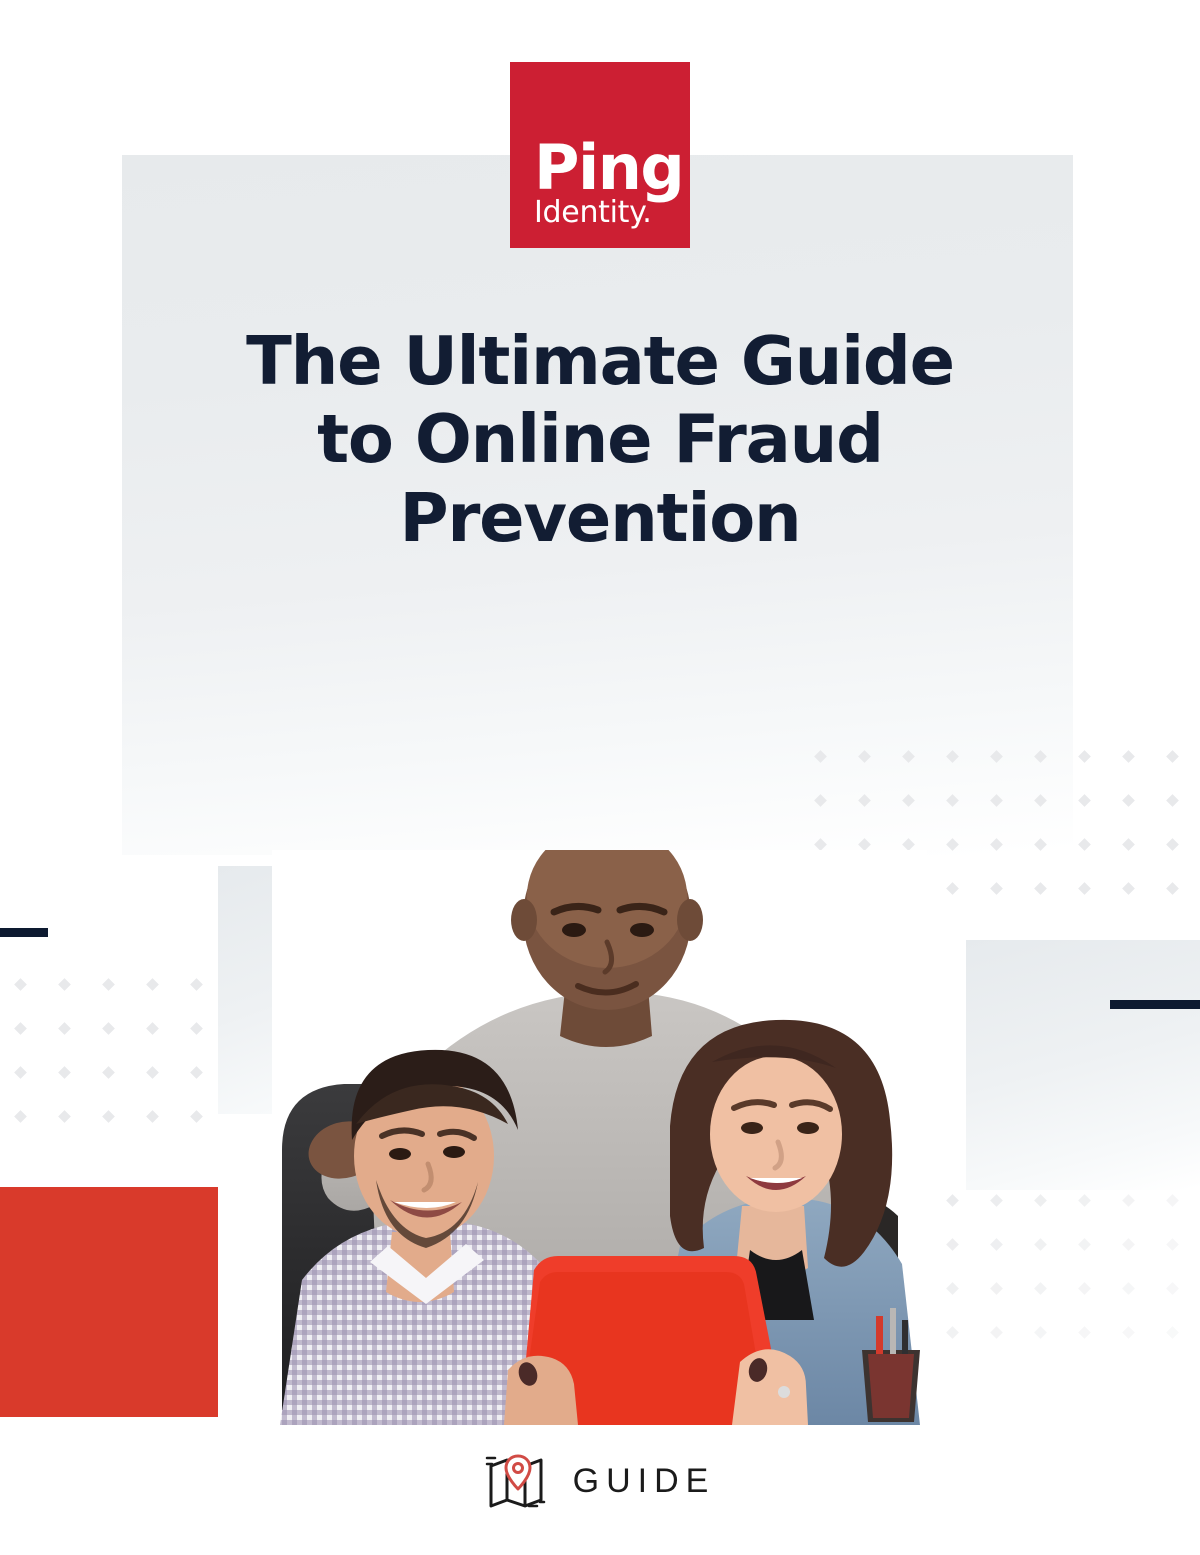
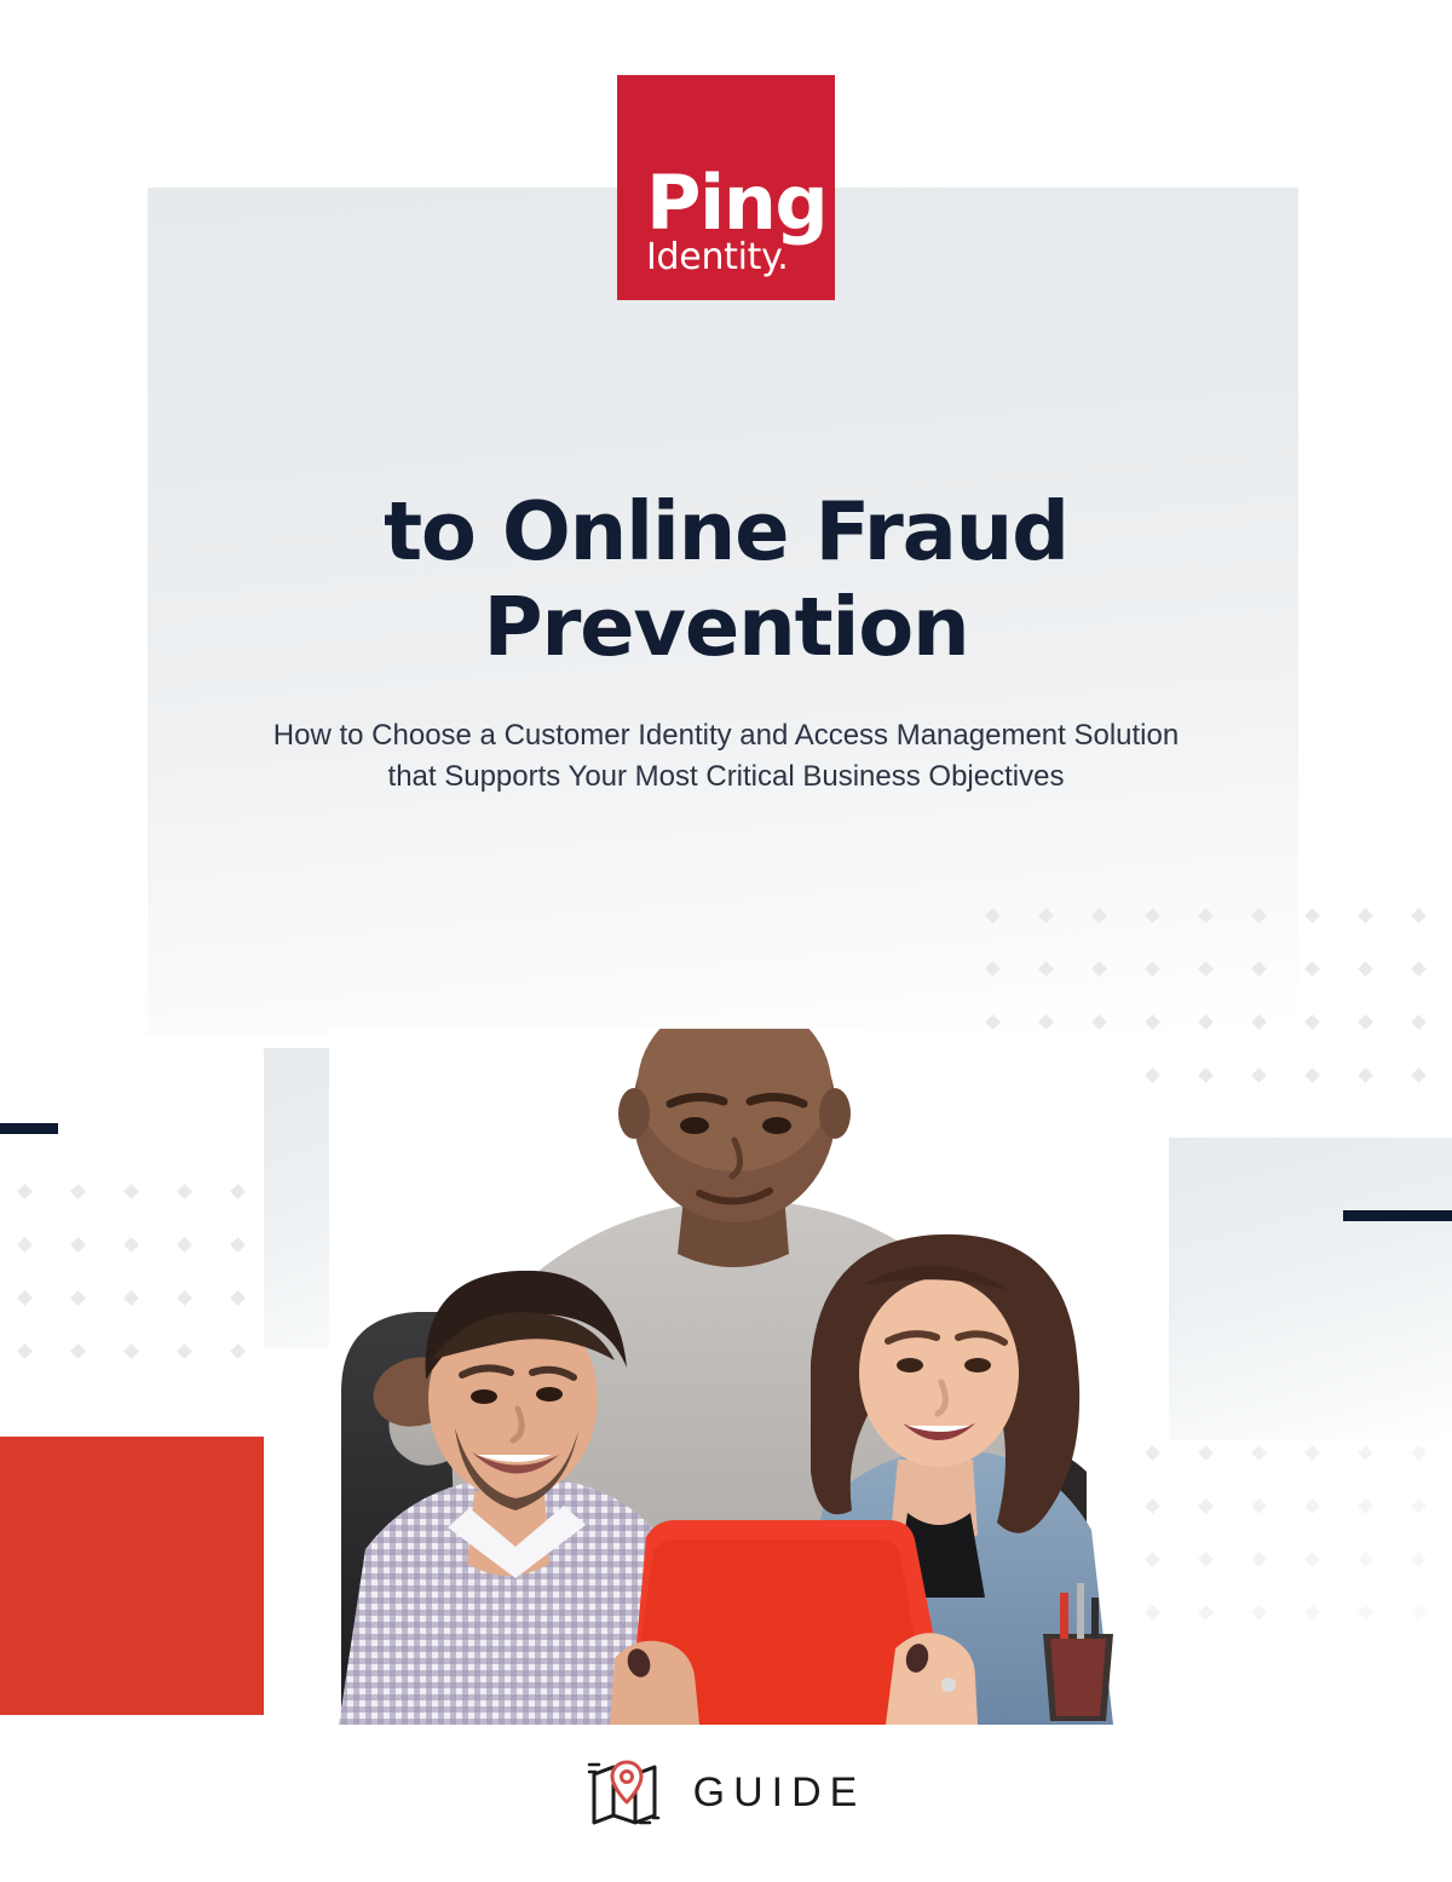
  Ping
  Identity.
- The Ultimate Guide
  to Online Fraud
  Prevention
+ How to Choose a Customer Identity and Access Management Solution
+ that Supports Your Most Critical Business Objectives
  GUIDE
